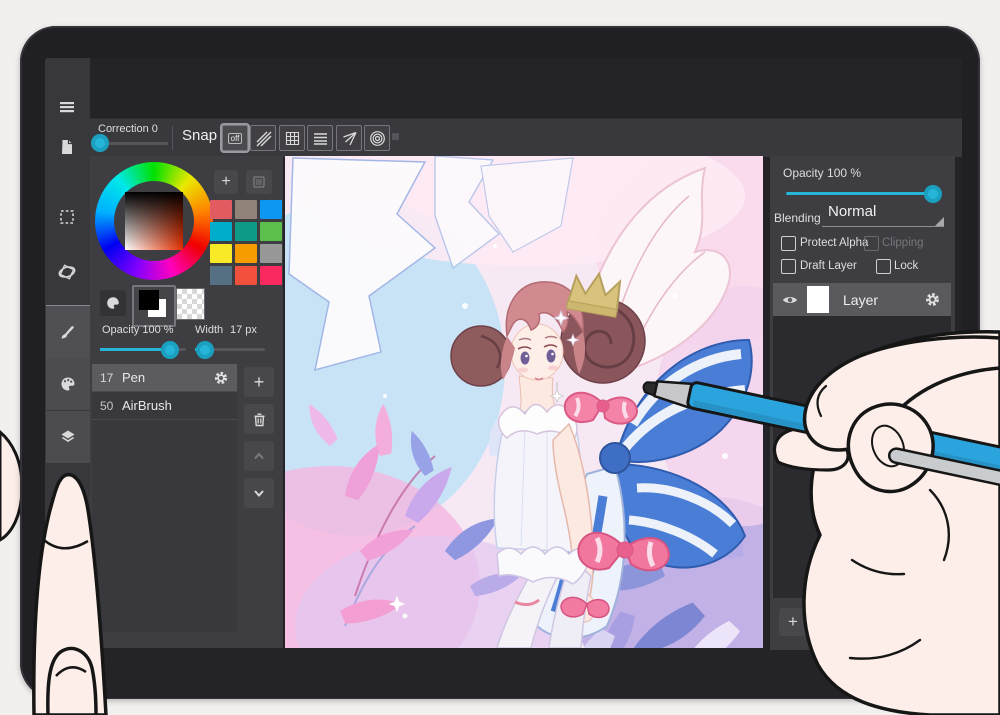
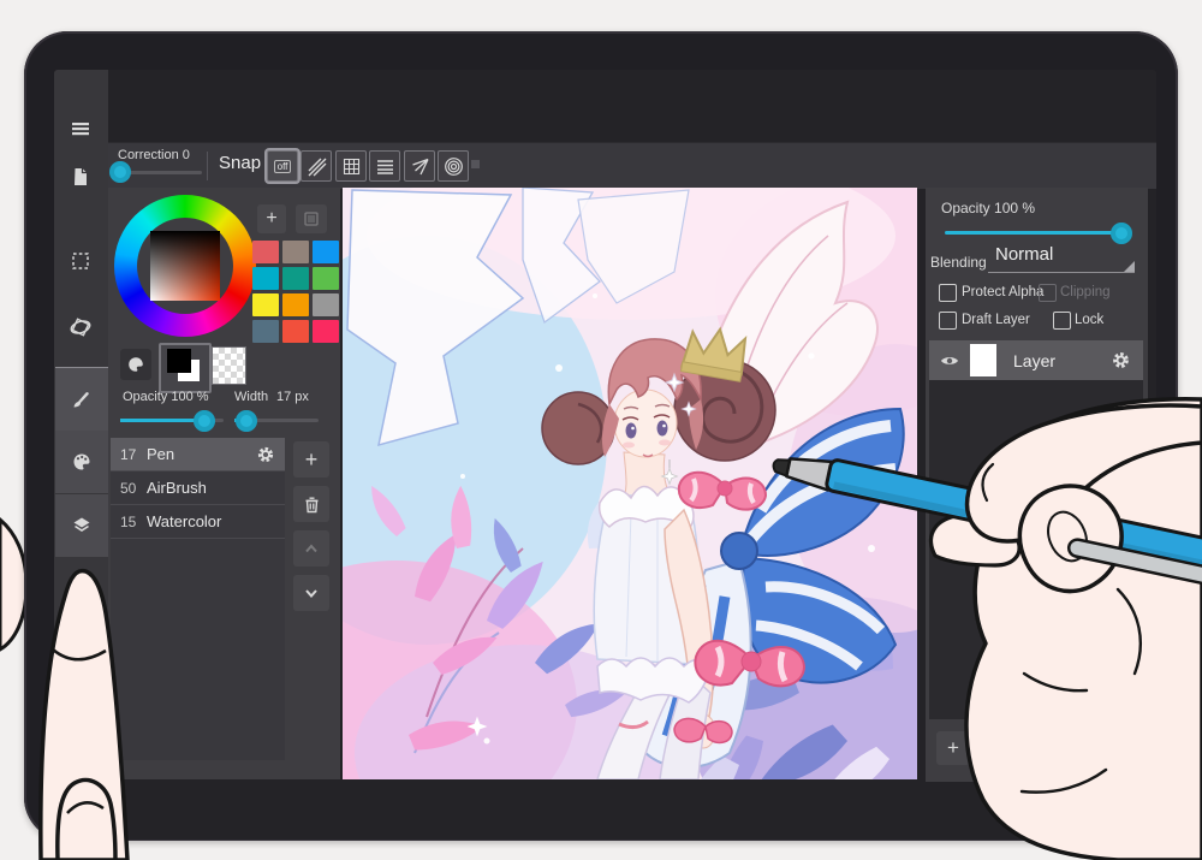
  Correction 0
  Snap
  off
  +
  Opacity 100 %
  Width
  17 px
  17
  Pen
  50
  AirBrush
+ 15
+ Watercolor
  +
  Opacity 100 %
  Blending
  Normal
  Protect Alpha
  Clipping
  Draft Layer
  Lock
  Layer
  +
